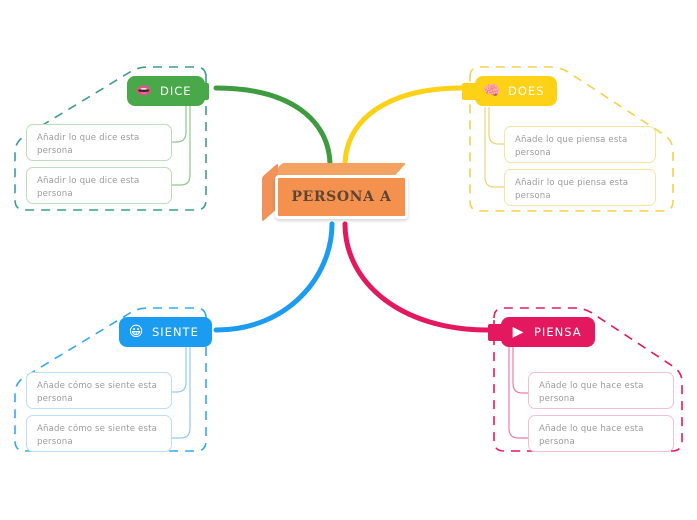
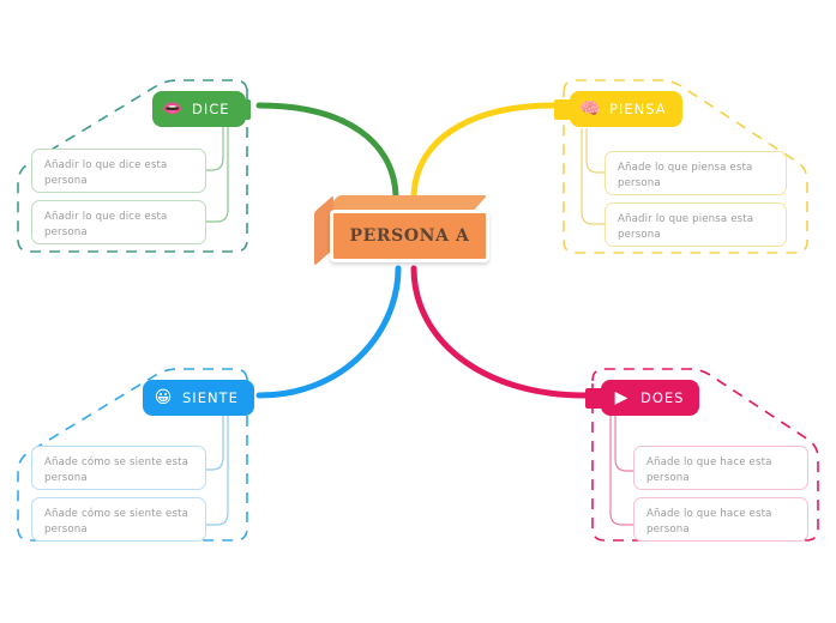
  PERSONA A
  👄
  DICE
  Añadir lo que dice esta persona
  Añadir lo que dice esta persona
  🧠
- DOES
+ PIENSA
  Añade lo que piensa esta persona
  Añadir lo que piensa esta persona
  😀
  SIENTE
  Añade cómo se siente esta persona
  Añade cómo se siente esta persona
  ▶
- PIENSA
+ DOES
  Añade lo que hace esta persona
  Añade lo que hace esta persona
